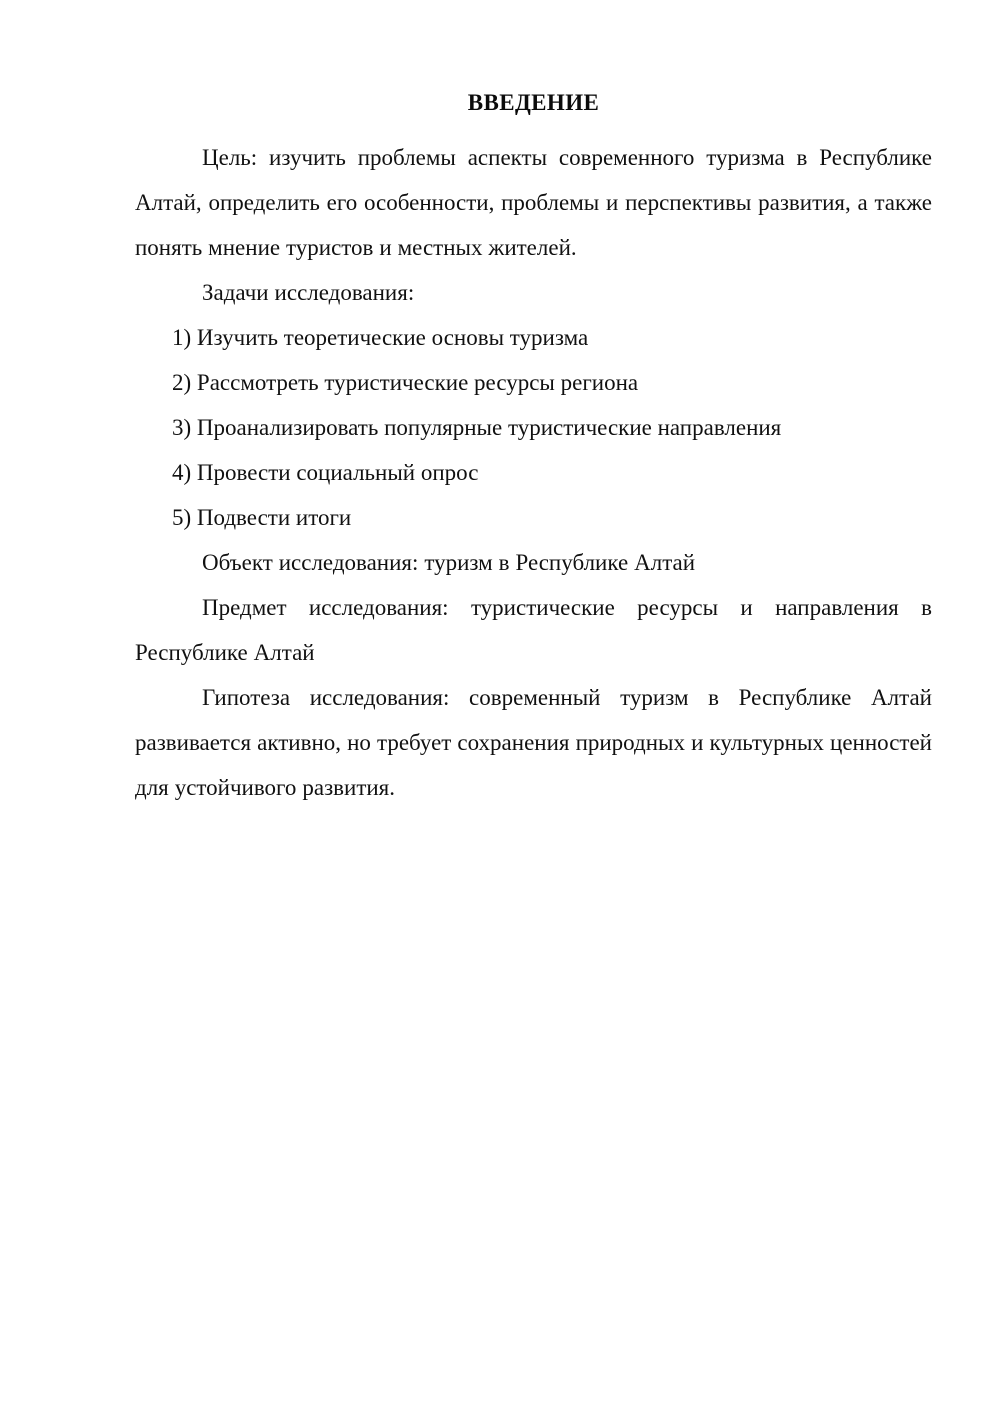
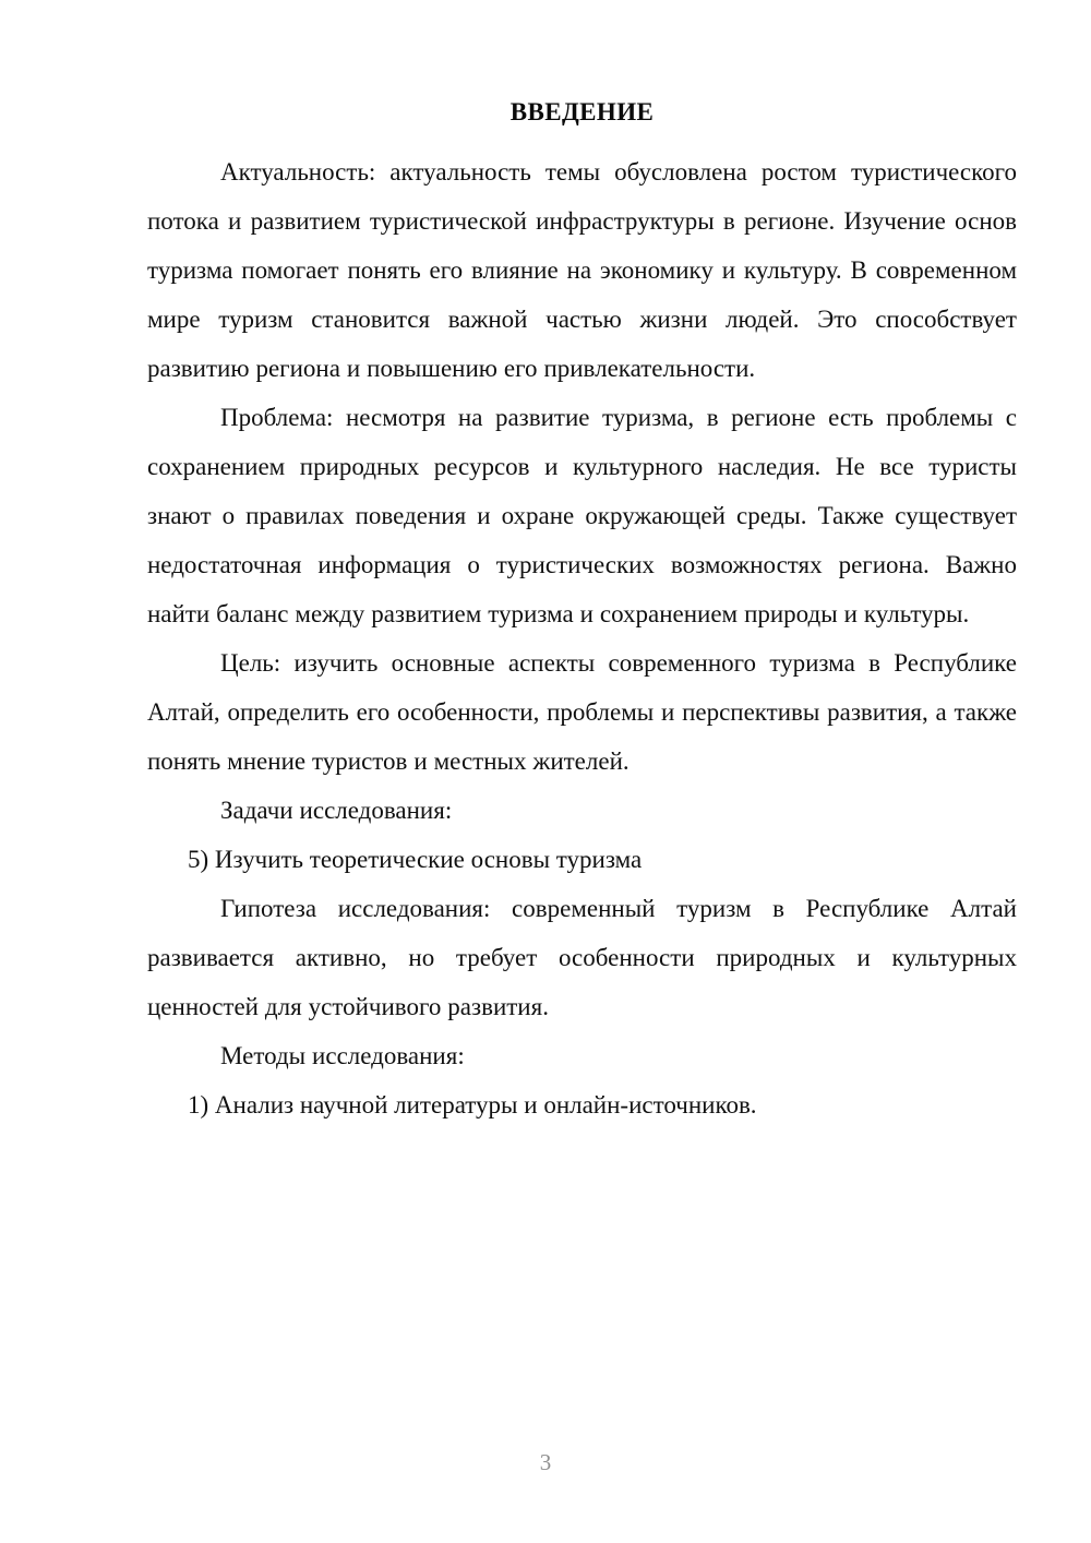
  ВВЕДЕНИЕ
+ Актуальность: актуальность темы обусловлена ростом туристического потока и развитием туристической инфраструктуры в регионе. Изучение основ туризма помогает понять его влияние на экономику и культуру. В современном мире туризм становится важной частью жизни людей. Это способствует развитию региона и повышению его привлекательности.
+ Проблема: несмотря на развитие туризма, в регионе есть проблемы с сохранением природных ресурсов и культурного наследия. Не все туристы знают о правилах поведения и охране окружающей среды. Также существует недостаточная информация о туристических возможностях региона. Важно найти баланс между развитием туризма и сохранением природы и культуры.
- Цель: изучить проблемы аспекты современного туризма в Республике Алтай, определить его особенности, проблемы и перспективы развития, а также понять мнение туристов и местных жителей.
+ Цель: изучить основные аспекты современного туризма в Республике Алтай, определить его особенности, проблемы и перспективы развития, а также понять мнение туристов и местных жителей.
  Задачи исследования:
- 1) Изучить теоретические основы туризма
+ 5) Изучить теоретические основы туризма
- 2) Рассмотреть туристические ресурсы региона
- 3) Проанализировать популярные туристические направления
- 4) Провести социальный опрос
- 5) Подвести итоги
- Объект исследования: туризм в Республике Алтай
- Предмет исследования: туристические ресурсы и направления в Республике Алтай
- Гипотеза исследования: современный туризм в Республике Алтай развивается активно, но требует сохранения природных и культурных ценностей для устойчивого развития.
+ Гипотеза исследования: современный туризм в Республике Алтай развивается активно, но требует особенности природных и культурных ценностей для устойчивого развития.
+ Методы исследования:
+ 1) Анализ научной литературы и онлайн-источников.
+ 3
